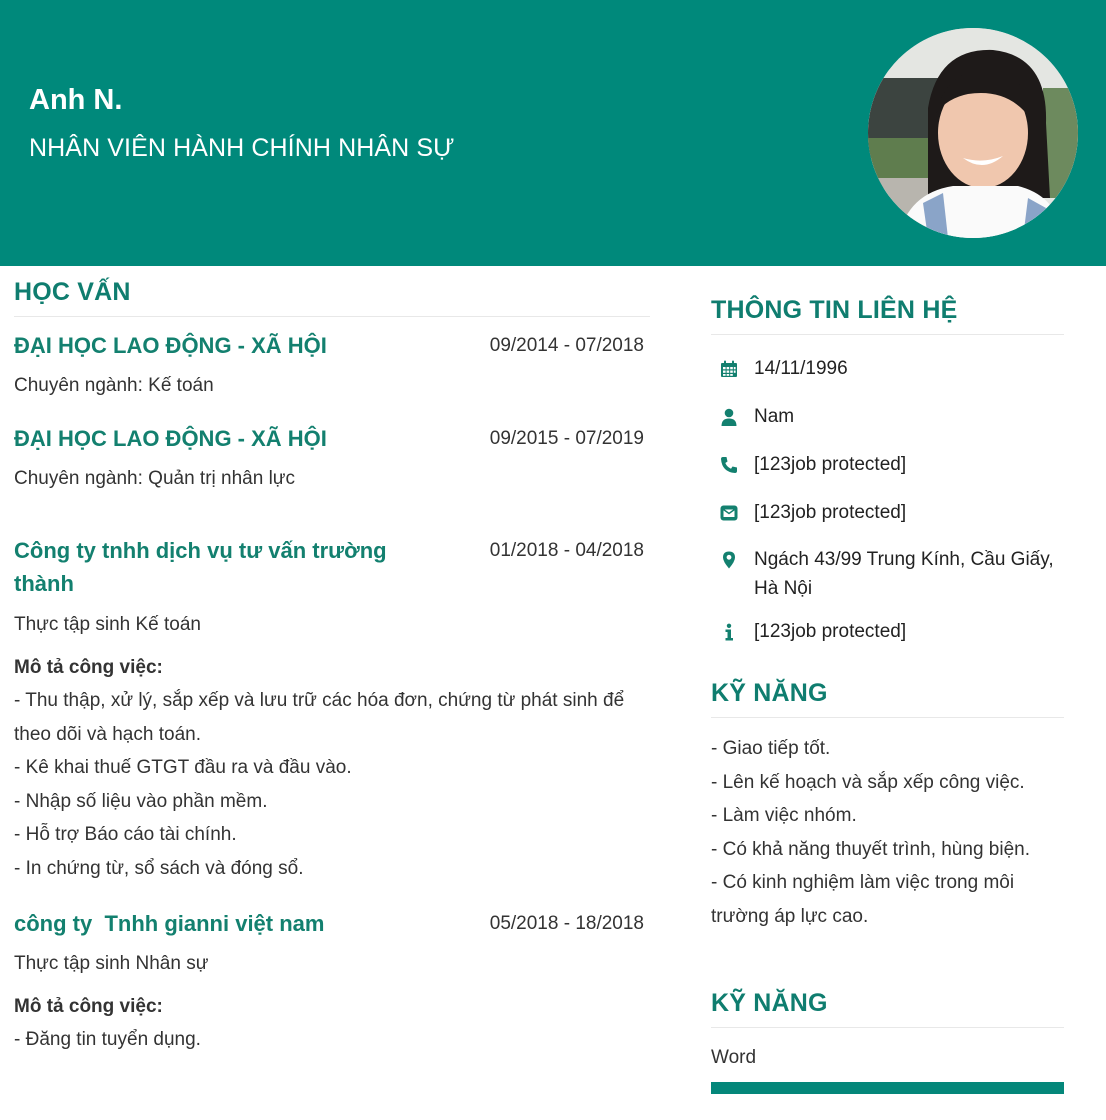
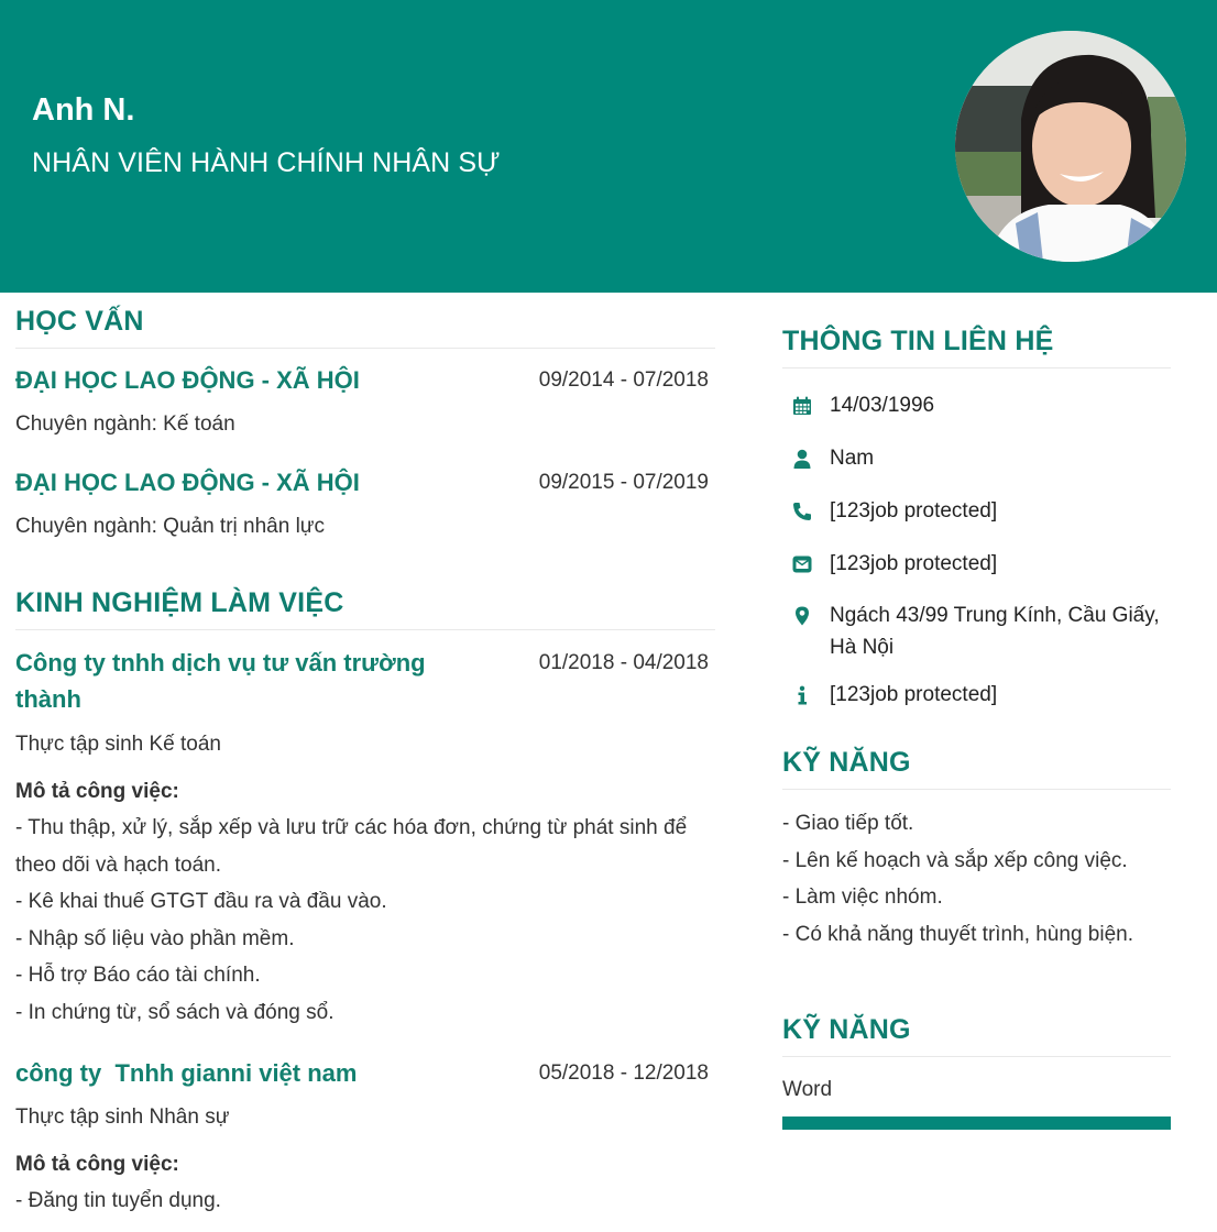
  Anh N.
  NHÂN VIÊN HÀNH CHÍNH NHÂN SỰ
  HỌC VẤN
  ĐẠI HỌC LAO ĐỘNG - XÃ HỘI
  09/2014 - 07/2018
  Chuyên ngành: Kế toán
  ĐẠI HỌC LAO ĐỘNG - XÃ HỘI
  09/2015 - 07/2019
  Chuyên ngành: Quản trị nhân lực
+ KINH NGHIỆM LÀM VIỆC
  Công ty tnhh dịch vụ tư vấn trường thành
  01/2018 - 04/2018
  Thực tập sinh Kế toán
  Mô tả công việc:
  - Thu thập, xử lý, sắp xếp và lưu trữ các hóa đơn, chứng từ phát sinh để theo dõi và hạch toán.
  - Kê khai thuế GTGT đầu ra và đầu vào.
  - Nhập số liệu vào phần mềm.
  - Hỗ trợ Báo cáo tài chính.
  - In chứng từ, sổ sách và đóng sổ.
  công ty Tnhh gianni việt nam
- 05/2018 - 18/2018
+ 05/2018 - 12/2018
  Thực tập sinh Nhân sự
  Mô tả công việc:
  - Đăng tin tuyển dụng.
  THÔNG TIN LIÊN HỆ
- 14/11/1996
+ 14/03/1996
  Nam
  [123job protected]
  [123job protected]
  Ngách 43/99 Trung Kính, Cầu Giấy, Hà Nội
  [123job protected]
  KỸ NĂNG
  - Giao tiếp tốt.
  - Lên kế hoạch và sắp xếp công việc.
  - Làm việc nhóm.
  - Có khả năng thuyết trình, hùng biện.
- - Có kinh nghiệm làm việc trong môi trường áp lực cao.
  KỸ NĂNG
  Word
